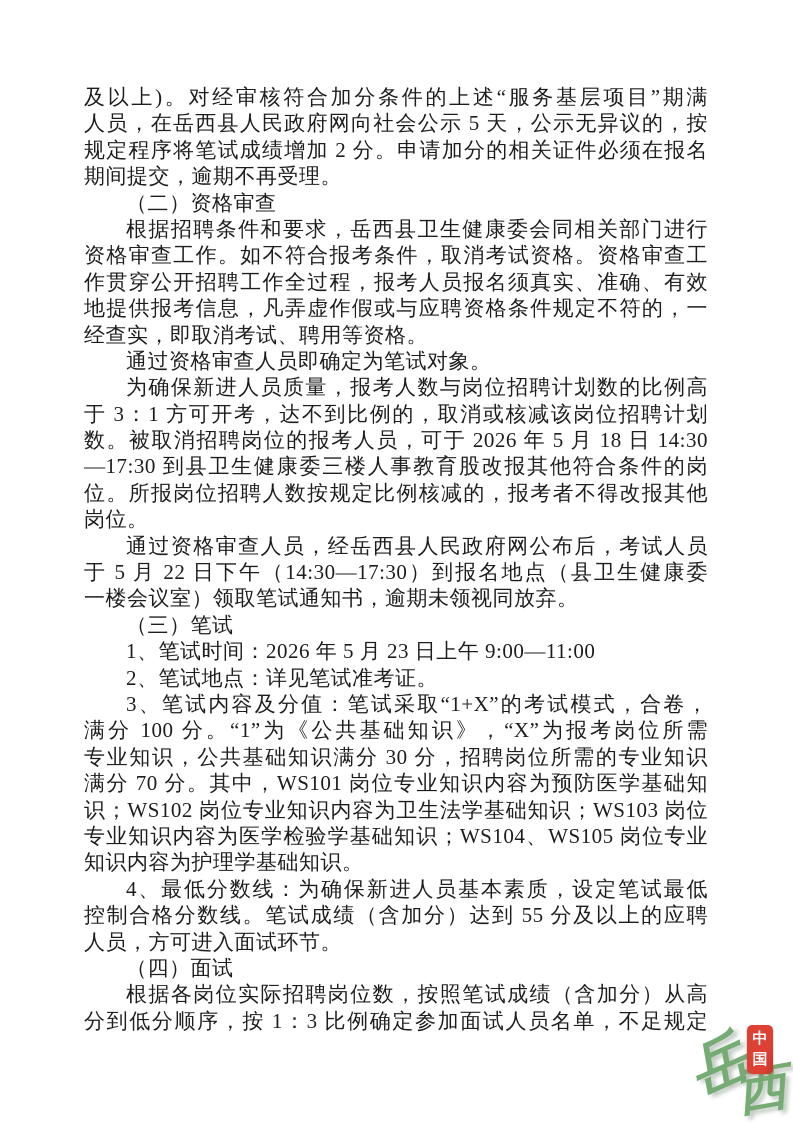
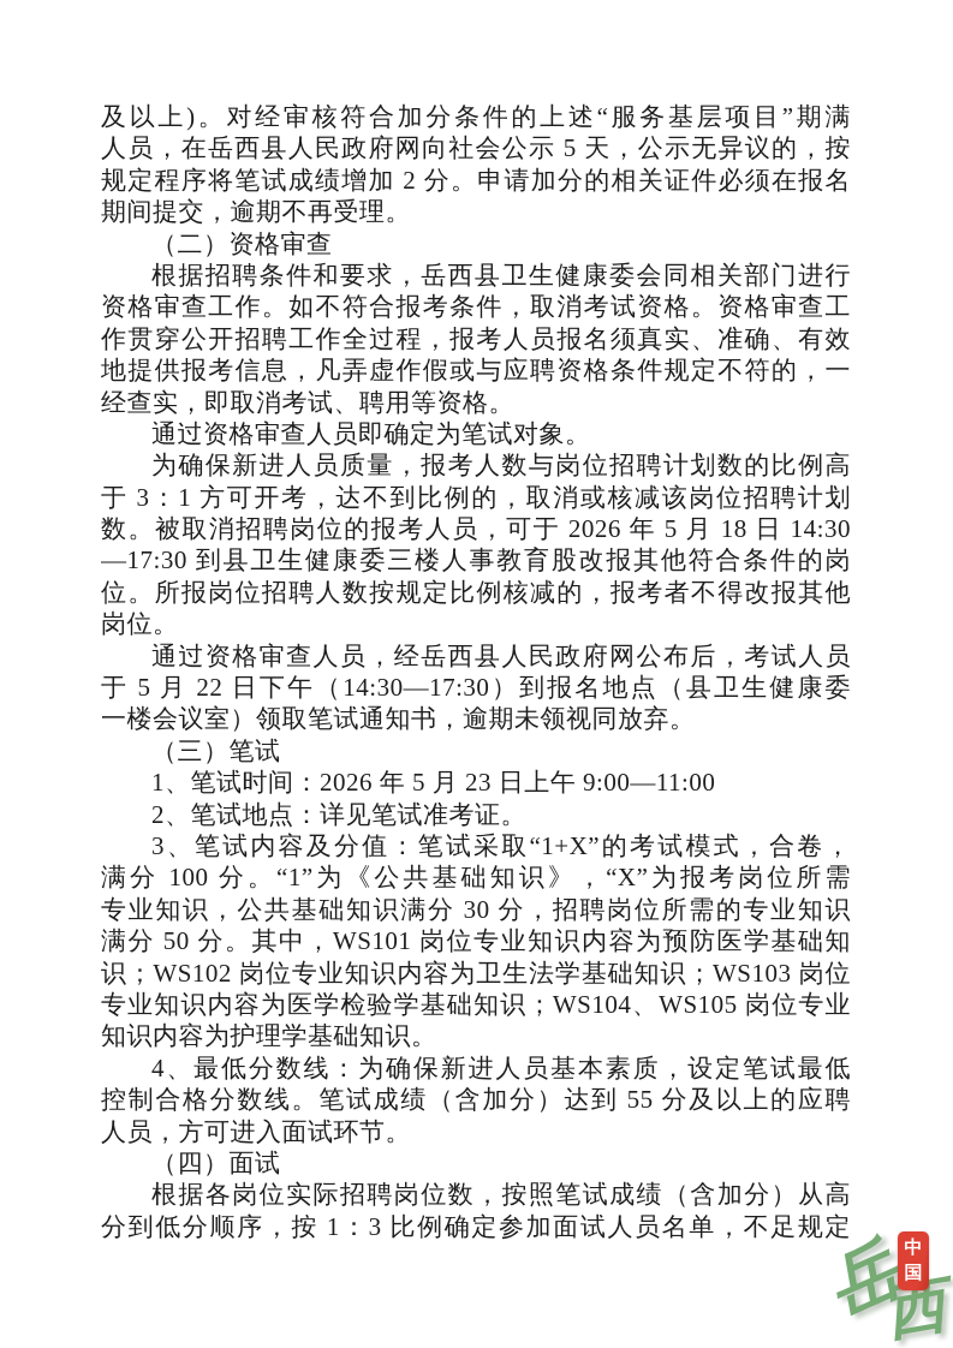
  及以上)。对经审核符合加分条件的上述“服务基层项目”期满
  人员，在岳西县人民政府网向社会公示 5 天，公示无异议的，按
  规定程序将笔试成绩增加 2 分。申请加分的相关证件必须在报名
  期间提交，逾期不再受理。
  （二）资格审查
  根据招聘条件和要求，岳西县卫生健康委会同相关部门进行
  资格审查工作。如不符合报考条件，取消考试资格。资格审查工
  作贯穿公开招聘工作全过程，报考人员报名须真实、准确、有效
  地提供报考信息，凡弄虚作假或与应聘资格条件规定不符的，一
  经查实，即取消考试、聘用等资格。
  通过资格审查人员即确定为笔试对象。
  为确保新进人员质量，报考人数与岗位招聘计划数的比例高
  于 3：1 方可开考，达不到比例的，取消或核减该岗位招聘计划
  数。被取消招聘岗位的报考人员，可于 2026 年 5 月 18 日 14:30
  —17:30 到县卫生健康委三楼人事教育股改报其他符合条件的岗
  位。所报岗位招聘人数按规定比例核减的，报考者不得改报其他
  岗位。
  通过资格审查人员，经岳西县人民政府网公布后，考试人员
  于 5 月 22 日下午（14:30—17:30）到报名地点（县卫生健康委
  一楼会议室）领取笔试通知书，逾期未领视同放弃。
  （三）笔试
  1、笔试时间：2026 年 5 月 23 日上午 9:00—11:00
  2、笔试地点：详见笔试准考证。
  3、笔试内容及分值：笔试采取“1+X”的考试模式，合卷，
  满分 100 分。“1”为《公共基础知识》，“X”为报考岗位所需
  专业知识，公共基础知识满分 30 分，招聘岗位所需的专业知识
- 满分 70 分。其中，WS101 岗位专业知识内容为预防医学基础知
+ 满分 50 分。其中，WS101 岗位专业知识内容为预防医学基础知
  识；WS102 岗位专业知识内容为卫生法学基础知识；WS103 岗位
  专业知识内容为医学检验学基础知识；WS104、WS105 岗位专业
  知识内容为护理学基础知识。
  4、最低分数线：为确保新进人员基本素质，设定笔试最低
  控制合格分数线。笔试成绩（含加分）达到 55 分及以上的应聘
  人员，方可进入面试环节。
  （四）面试
  根据各岗位实际招聘岗位数，按照笔试成绩（含加分）从高
  分到低分顺序，按 1：3 比例确定参加面试人员名单，不足规定
  中
  国
